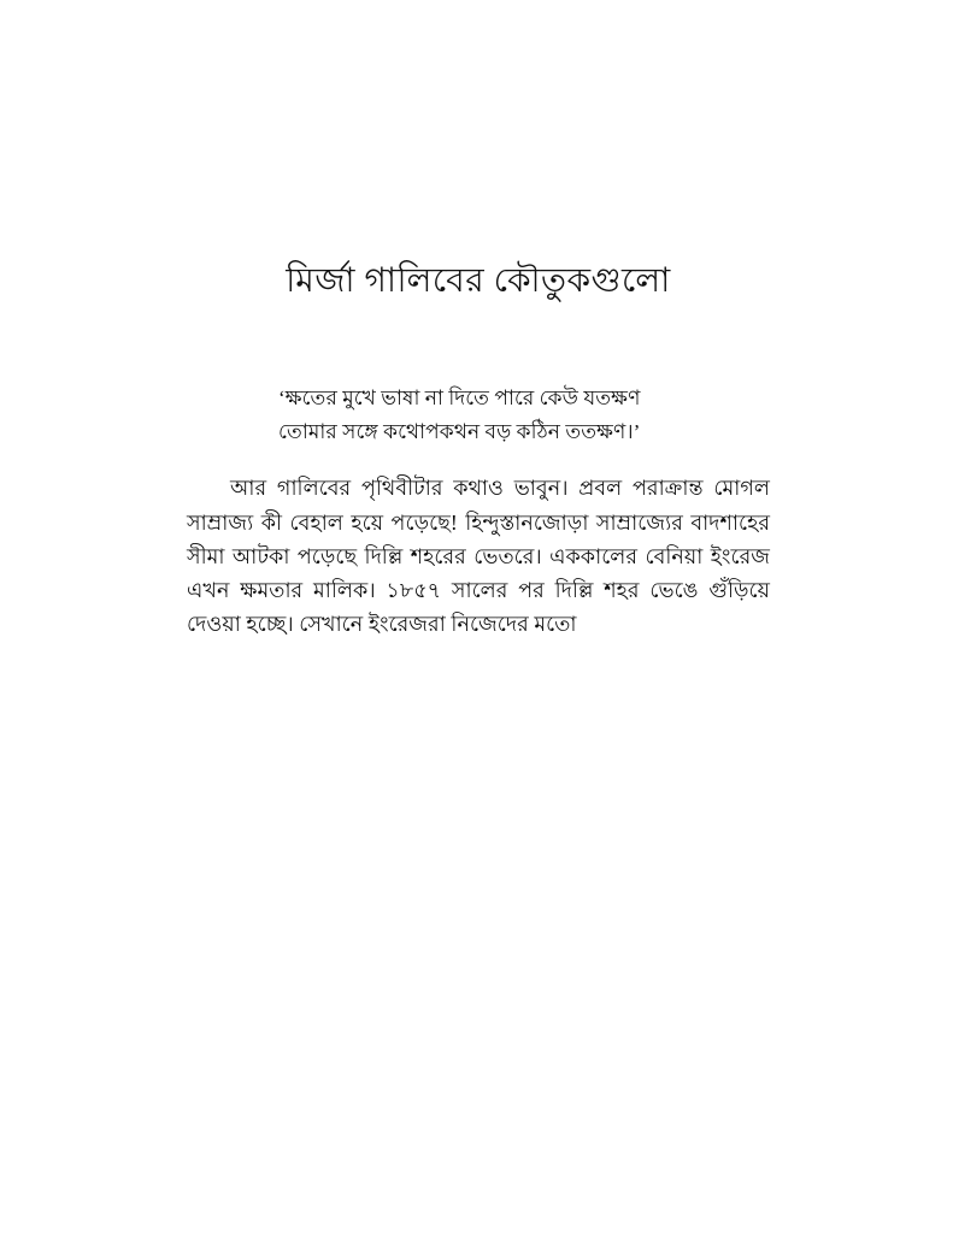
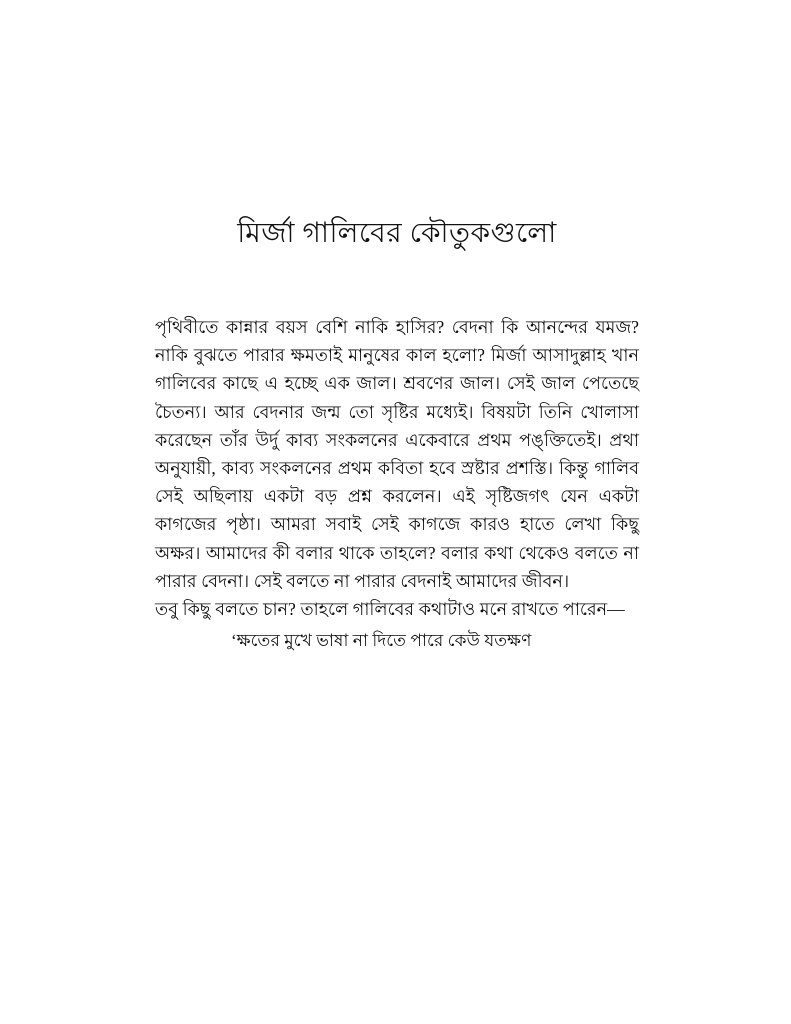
  মির্জা গালিবের কৌতুকগুলো
+ পৃথিবীতে কান্নার বয়স বেশি নাকি হাসির? বেদনা কি আনন্দের যমজ? নাকি বুঝতে পারার ক্ষমতাই মানুষের কাল হলো? মির্জা আসাদুল্লাহ খান গালিবের কাছে এ হচ্ছে এক জাল। শ্রবণের জাল। সেই জাল পেতেছে চৈতন্য। আর বেদনার জন্ম তো সৃষ্টির মধ্যেই। বিষয়টা তিনি খোলাসা করেছেন তাঁর উর্দু কাব্য সংকলনের একেবারে প্রথম পঙ্‌ক্তিতেই। প্রথা অনুযায়ী, কাব্য সংকলনের প্রথম কবিতা হবে স্রষ্টার প্রশস্তি। কিন্তু গালিব সেই অছিলায় একটা বড় প্রশ্ন করলেন। এই সৃষ্টিজগৎ যেন একটা কাগজের পৃষ্ঠা। আমরা সবাই সেই কাগজে কারও হাতে লেখা কিছু অক্ষর। আমাদের কী বলার থাকে তাহলে? বলার কথা থেকেও বলতে না পারার বেদনা। সেই বলতে না পারার বেদনাই আমাদের জীবন।
+ তবু কিছু বলতে চান? তাহলে গালিবের কথাটাও মনে রাখতে পারেন—
  ‘ক্ষতের মুখে ভাষা না দিতে পারে কেউ যতক্ষণ
- তোমার সঙ্গে কথোপকথন বড় কঠিন ততক্ষণ।’
- আর গালিবের পৃথিবীটার কথাও ভাবুন। প্রবল পরাক্রান্ত মোগল সাম্রাজ্য কী বেহাল হয়ে পড়েছে! হিন্দুস্তানজোড়া সাম্রাজ্যের বাদশাহের সীমা আটকা পড়েছে দিল্লি শহরের ভেতরে। এককালের বেনিয়া ইংরেজ এখন ক্ষমতার মালিক। ১৮৫৭ সালের পর দিল্লি শহর ভেঙে গুঁড়িয়ে দেওয়া হচ্ছে। সেখানে ইংরেজরা নিজেদের মতো
